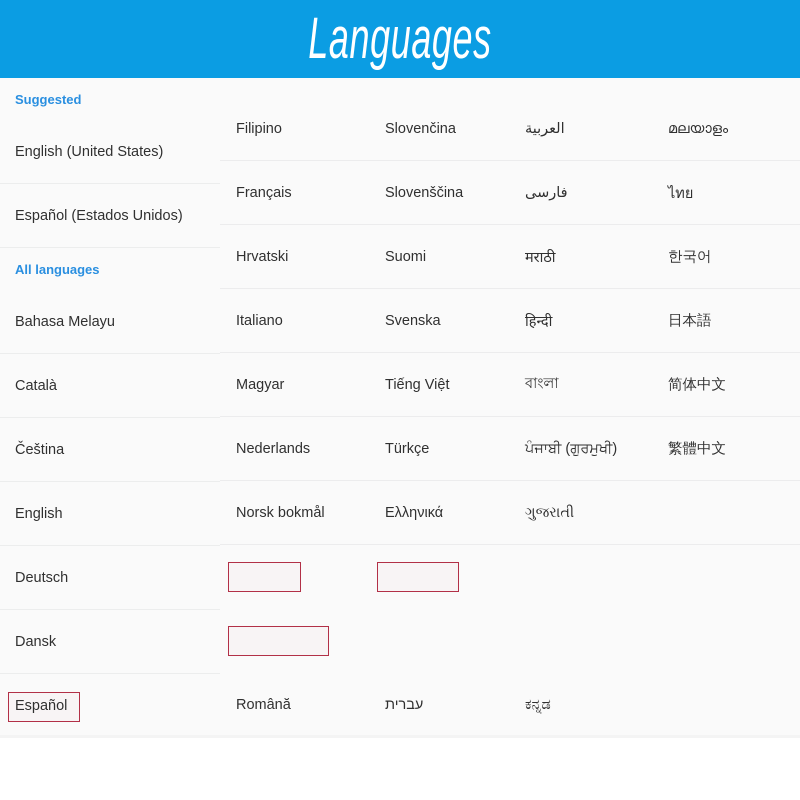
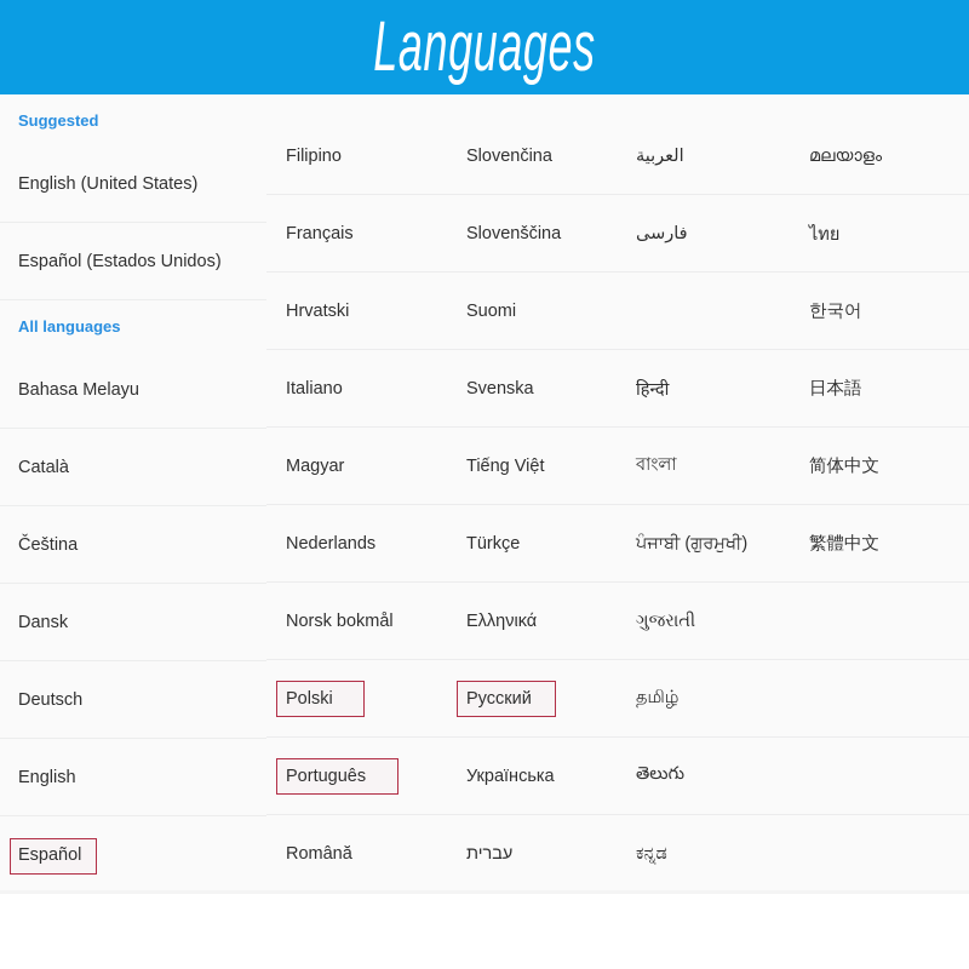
  Languages
  Suggested
  English (United States)
  Español (Estados Unidos)
  All languages
  Bahasa Melayu
  Català
  Čeština
- English
+ Dansk
  Deutsch
- Dansk
+ English
  Español
  Filipino
  Slovenčina
  العربية
  മലയാളം
  Français
  Slovenščina
  فارسی
  ไทย
  Hrvatski
  Suomi
- मराठी
  한국어
  Italiano
  Svenska
  हिन्दी
  日本語
  Magyar
  Tiếng Việt
  বাংলা
  简体中文
  Nederlands
  Türkçe
  ਪੰਜਾਬੀ (ਗੁਰਮੁਖੀ)
  繁體中文
  Norsk bokmål
  Ελληνικά
  ગુજરાતી
+ Polski
+ Русский
+ தமிழ்
+ Português
+ Українська
+ తెలుగు
  Română
  עברית
  ಕನ್ನಡ
